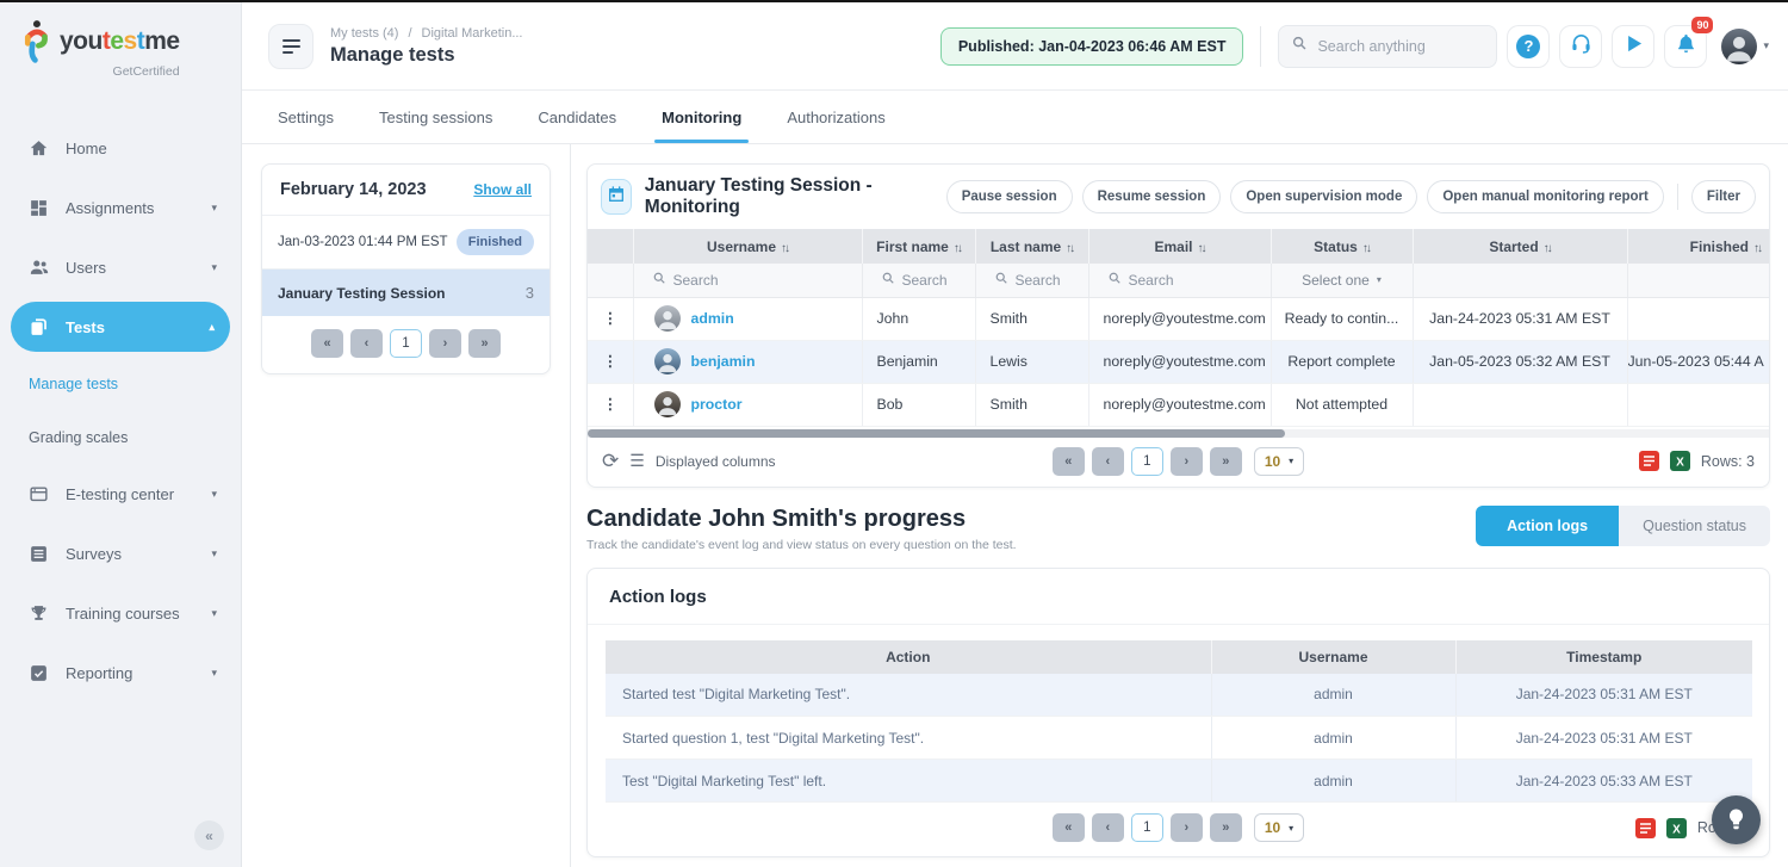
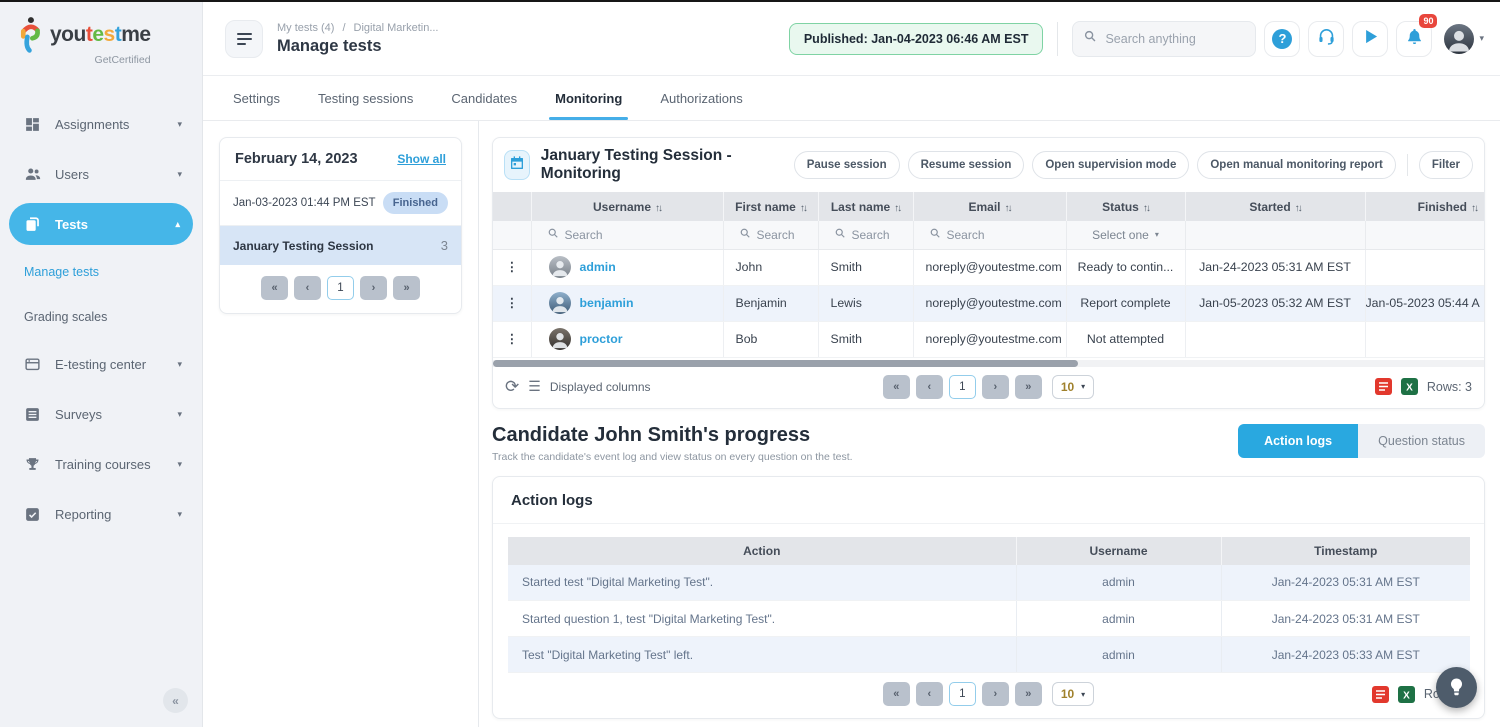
  youtestme
  GetCertified
- Home
  Assignments
  ▾
  Users
  ▾
  Tests
  ▴
  Manage tests
  Grading scales
  E-testing center
  ▾
  Surveys
  ▾
  Training courses
  ▾
  Reporting
  ▾
  «
  My tests (4)
  /
  Digital Marketin...
  Manage tests
  Published: Jan-04-2023 06:46 AM EST
  Search anything
  ?
  90
  ▾
  Settings
  Testing sessions
  Candidates
  Monitoring
  Authorizations
  February 14, 2023
  Show all
  Jan-03-2023 01:44 PM EST
  Finished
  January Testing Session
  3
  «
  ‹
  1
  ›
  »
  January Testing Session - Monitoring
  Pause session
  Resume session
  Open supervision mode
  Open manual monitoring report
  Filter
  	Username ↑↓	First name ↑↓	Last name ↑↓	Email ↑↓	Status ↑↓	Started ↑↓	Finished ↑↓
  	Search	Search	Search	Search	Select one ▾
  ⋮	admin	John	Smith	noreply@youtestme.com	Ready to contin...	Jan-24-2023 05:31 AM EST
- ⋮	benjamin	Benjamin	Lewis	noreply@youtestme.com	Report complete	Jan-05-2023 05:32 AM EST	Jun-05-2023 05:44 A
+ ⋮	benjamin	Benjamin	Lewis	noreply@youtestme.com	Report complete	Jan-05-2023 05:32 AM EST	Jan-05-2023 05:44 A
  ⋮	proctor	Bob	Smith	noreply@youtestme.com	Not attempted
  ⟳
  ☰
  Displayed columns
  «
  ‹
  1
  ›
  »
  10
  ▾
  X
  Rows: 3
  Candidate John Smith's progress
  Track the candidate's event log and view status on every question on the test.
  Action logs
  Question status
  Action logs
  Action	Username	Timestamp
  Started test "Digital Marketing Test".	admin	Jan-24-2023 05:31 AM EST
  Started question 1, test "Digital Marketing Test".	admin	Jan-24-2023 05:31 AM EST
  Test "Digital Marketing Test" left.	admin	Jan-24-2023 05:33 AM EST
  «
  ‹
  1
  ›
  »
  10
  ▾
  X
